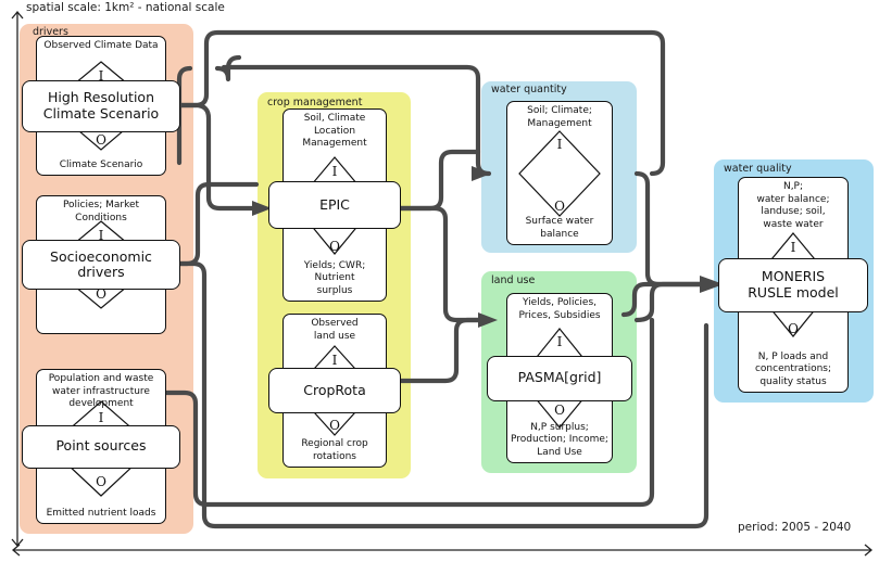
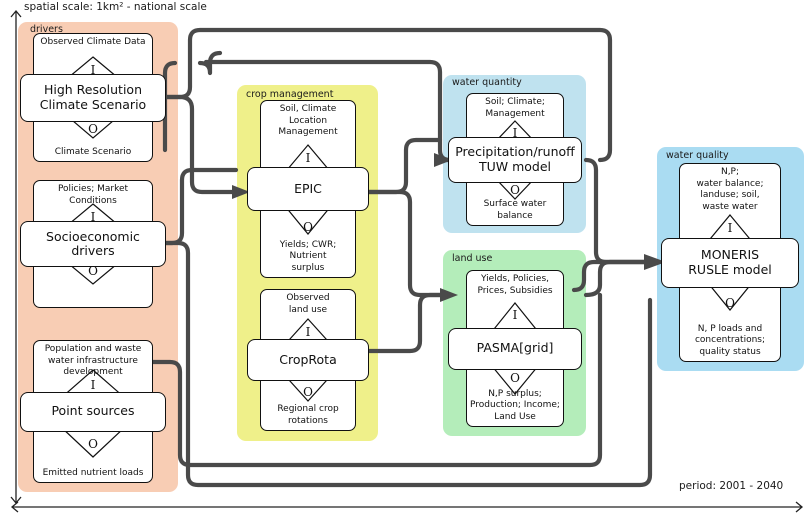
  spatial scale: 1km² - national scale
- period: 2005 - 2040
+ period: 2001 - 2040
  drivers
  crop management
  water quantity
  land use
  water quality
  Observed Climate Data
  I
  O
  High Resolution
  Climate Scenario
  Climate Scenario
  Policies; Market
  Conditions
  I
  O
  Socioeconomic
  drivers
  Population and waste
  water infrastructure
  develpment
  I
  O
  Point sources
  Emitted nutrient loads
  Soil, Climate
  Location
  Management
  I
  O
  EPIC
  Yields; CWR;
  Nutrient
  surplus
  Observed
  land use
  I
  O
  CropRota
  Regional crop
  rotations
  Soil; Climate;
  Management
  I
  O
+ Precipitation/runoff
+ TUW model
  Surface water balance
  Yields, Policies,
  Prices, Subsidies
  I
  O
  PASMA[grid]
  N,P surplus;
  Production; Income;
  Land Use
  N,P;
  water balance;
  landuse; soil,
  waste water
  I
  O
  MONERIS
  RUSLE model
  N, P loads and
  concentrations;
  quality status
